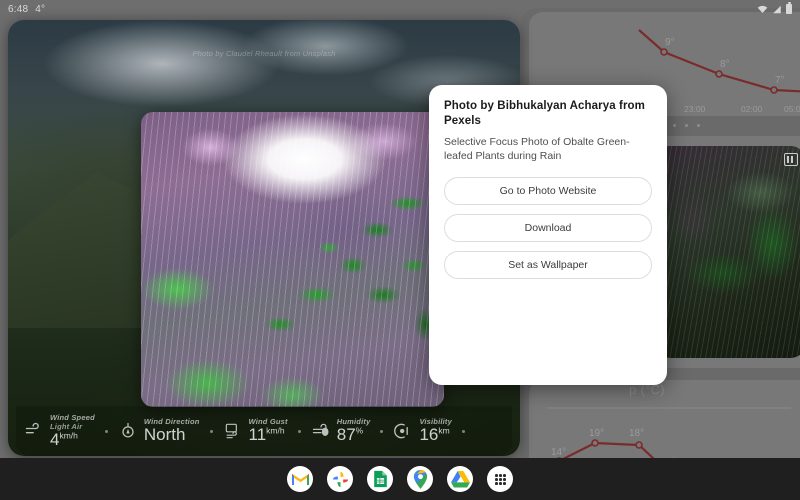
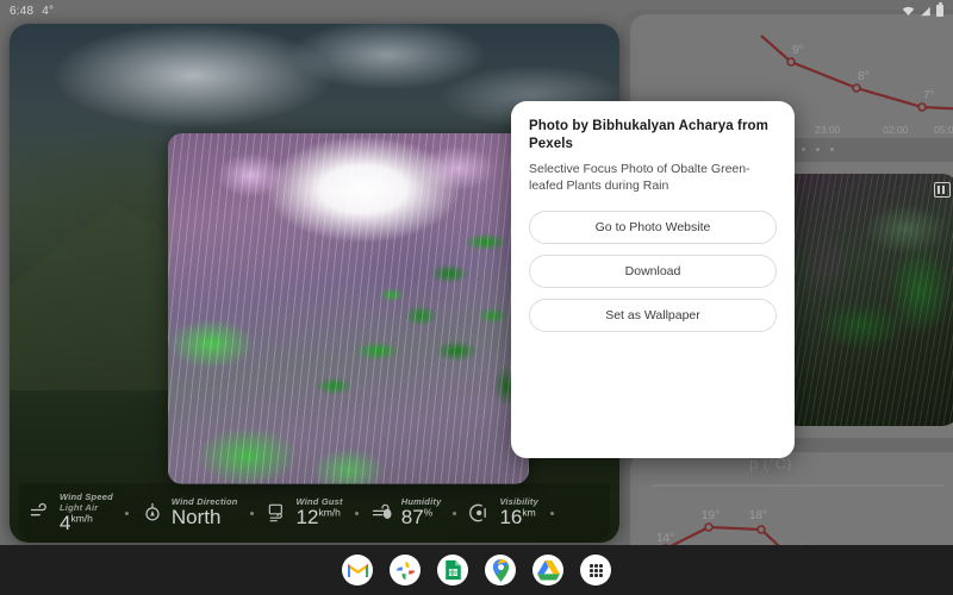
  9°
  8°
  7°
  23:00
  02:00
  05:0
  p (°C)
  14°
  19°
  18°
- Photo by Claudel Rheault from Unsplash
  Wind Speed
  Light Air
  4km/h
  Wind Direction
  North
  Wind Gust
- 11km/h
+ 12km/h
  Humidity
  87%
  Visibility
  16km
  Photo by Bibhukalyan Acharya from Pexels
  Selective Focus Photo of Obalte Green-leafed Plants during Rain
  Go to Photo Website
  Download
  Set as Wallpaper
  6:48
  4°
